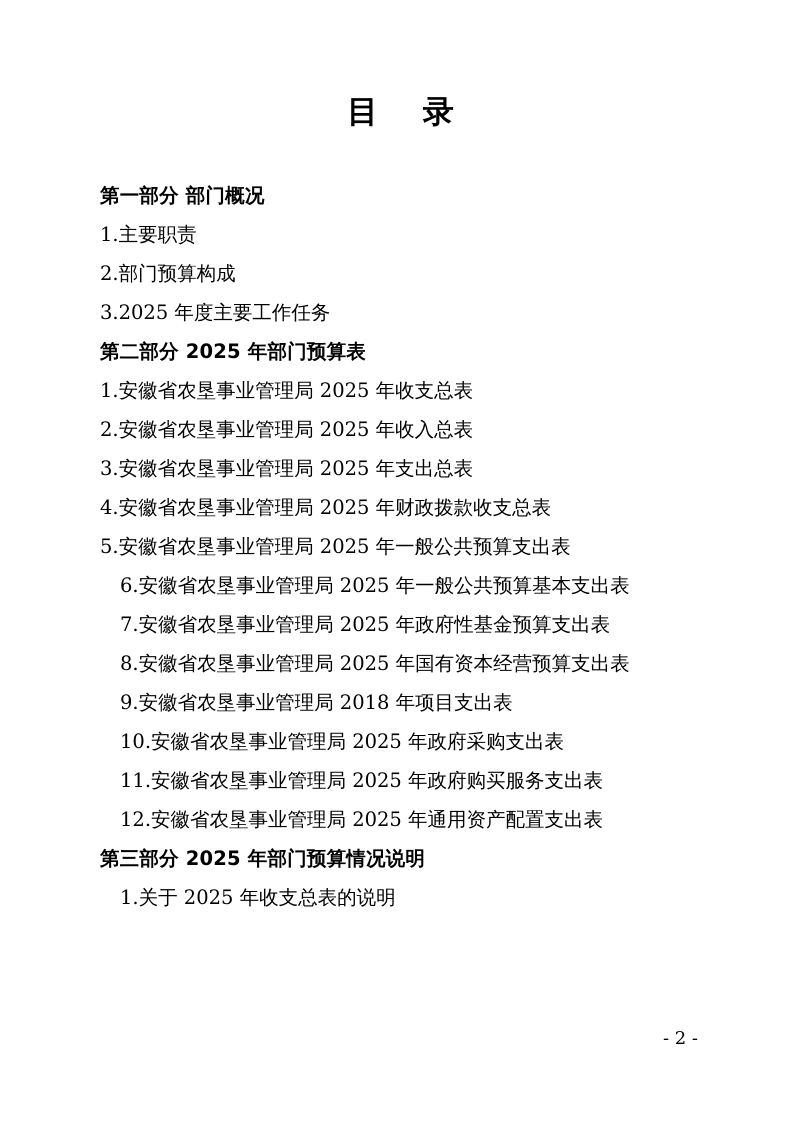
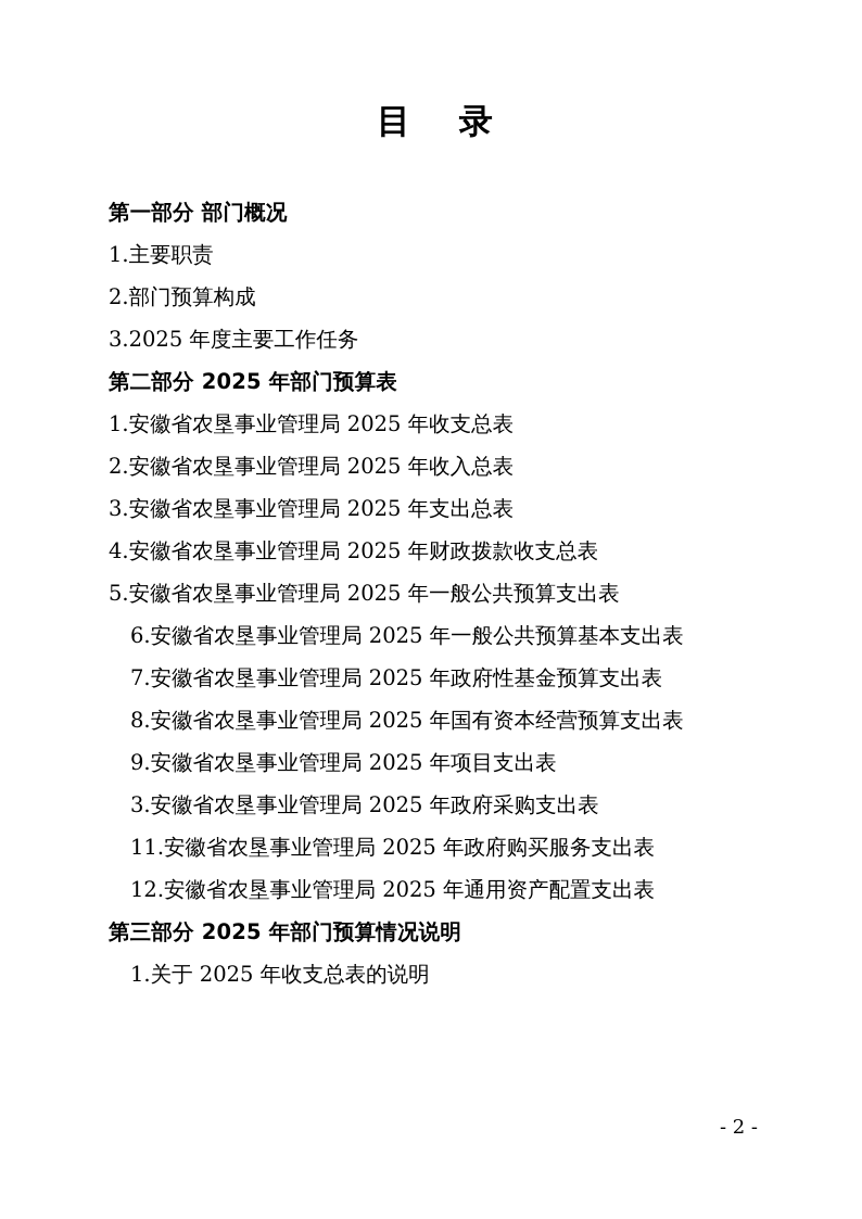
  目 录
  第一部分 部门概况
  1.主要职责
  2.部门预算构成
  3.2025 年度主要工作任务
  第二部分 2025 年部门预算表
  1.安徽省农垦事业管理局 2025 年收支总表
  2.安徽省农垦事业管理局 2025 年收入总表
  3.安徽省农垦事业管理局 2025 年支出总表
  4.安徽省农垦事业管理局 2025 年财政拨款收支总表
  5.安徽省农垦事业管理局 2025 年一般公共预算支出表
  6.安徽省农垦事业管理局 2025 年一般公共预算基本支出表
  7.安徽省农垦事业管理局 2025 年政府性基金预算支出表
  8.安徽省农垦事业管理局 2025 年国有资本经营预算支出表
- 9.安徽省农垦事业管理局 2018 年项目支出表
+ 9.安徽省农垦事业管理局 2025 年项目支出表
- 10.安徽省农垦事业管理局 2025 年政府采购支出表
+ 3.安徽省农垦事业管理局 2025 年政府采购支出表
  11.安徽省农垦事业管理局 2025 年政府购买服务支出表
  12.安徽省农垦事业管理局 2025 年通用资产配置支出表
  第三部分 2025 年部门预算情况说明
  1.关于 2025 年收支总表的说明
  - 2 -
